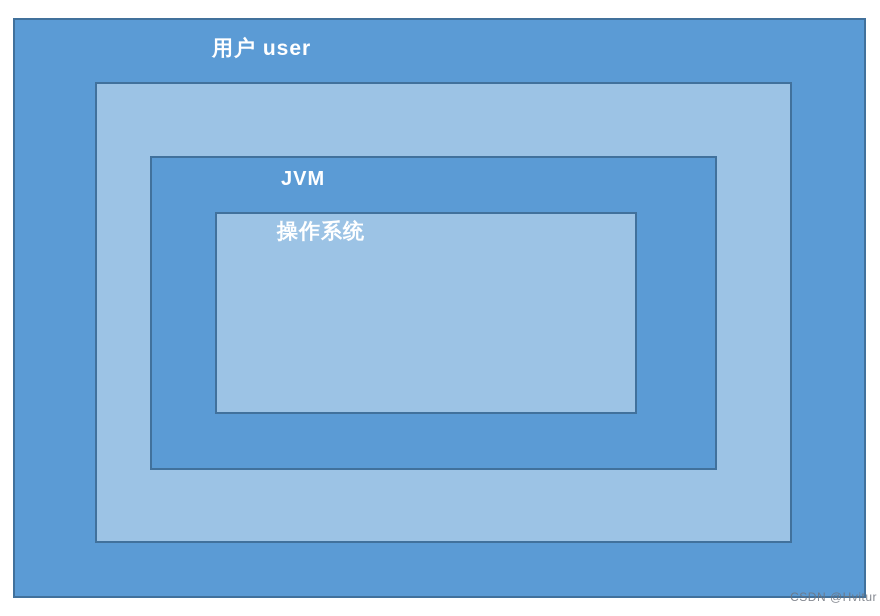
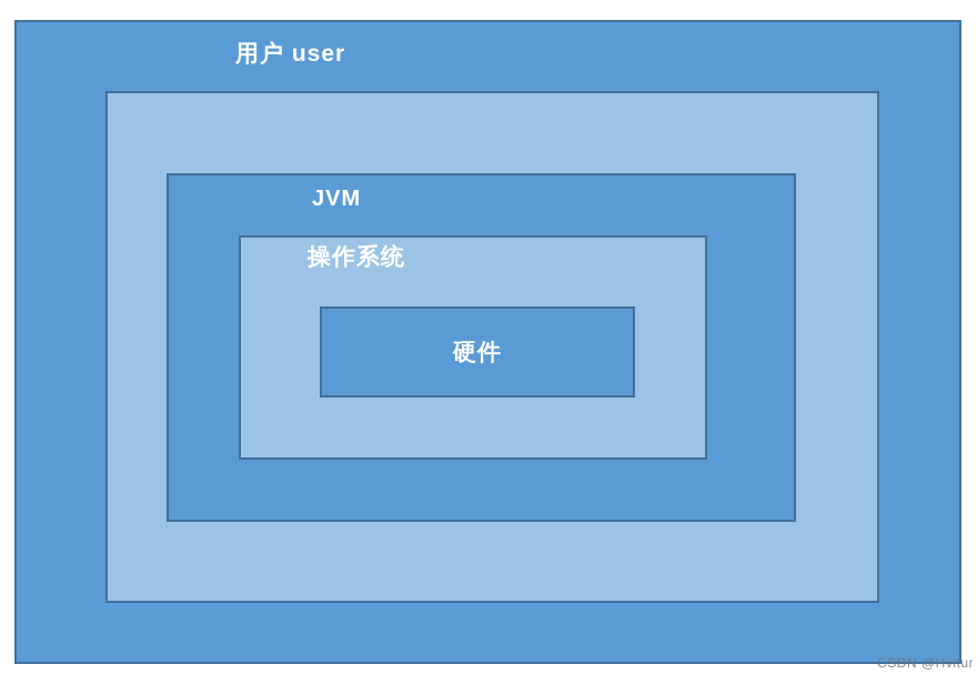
+ 硬件
  用户 user
  JVM
  操作系统
  CSDN @Hvitur
